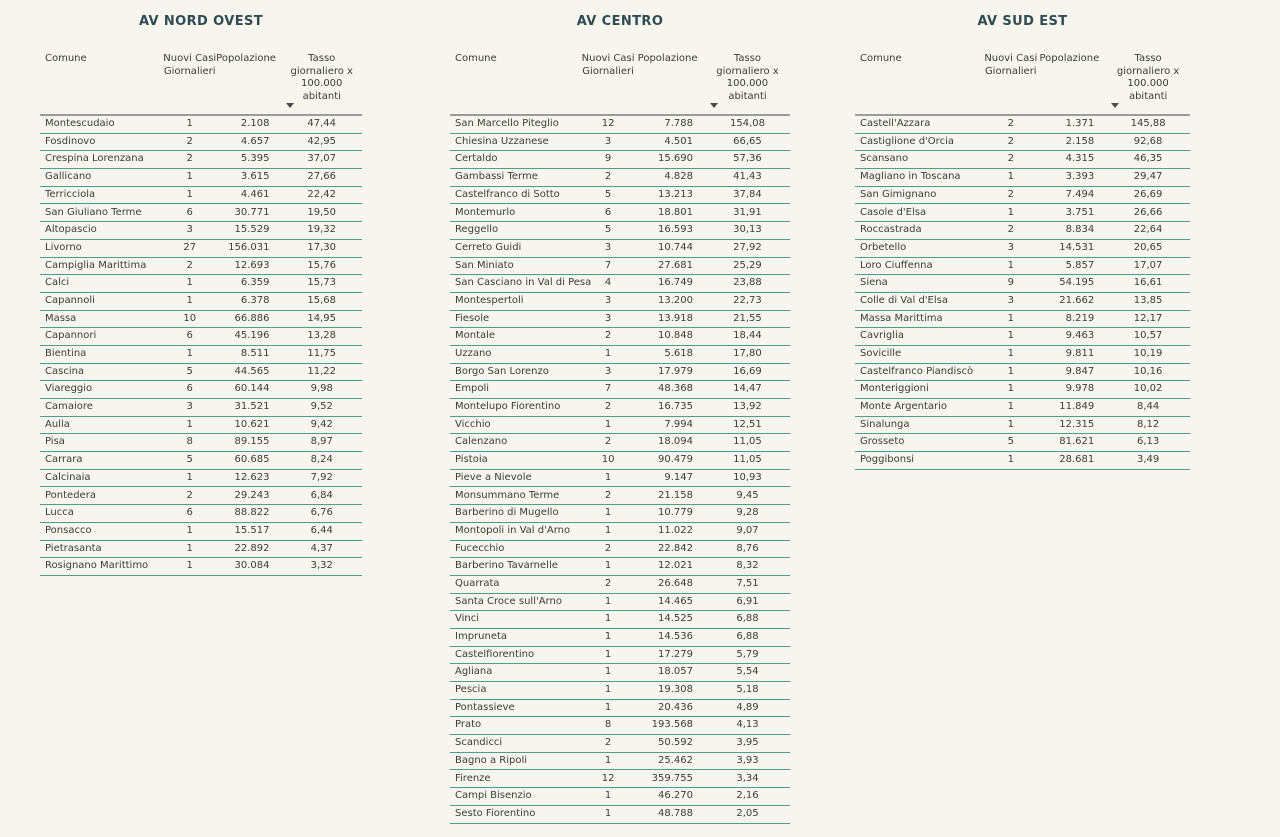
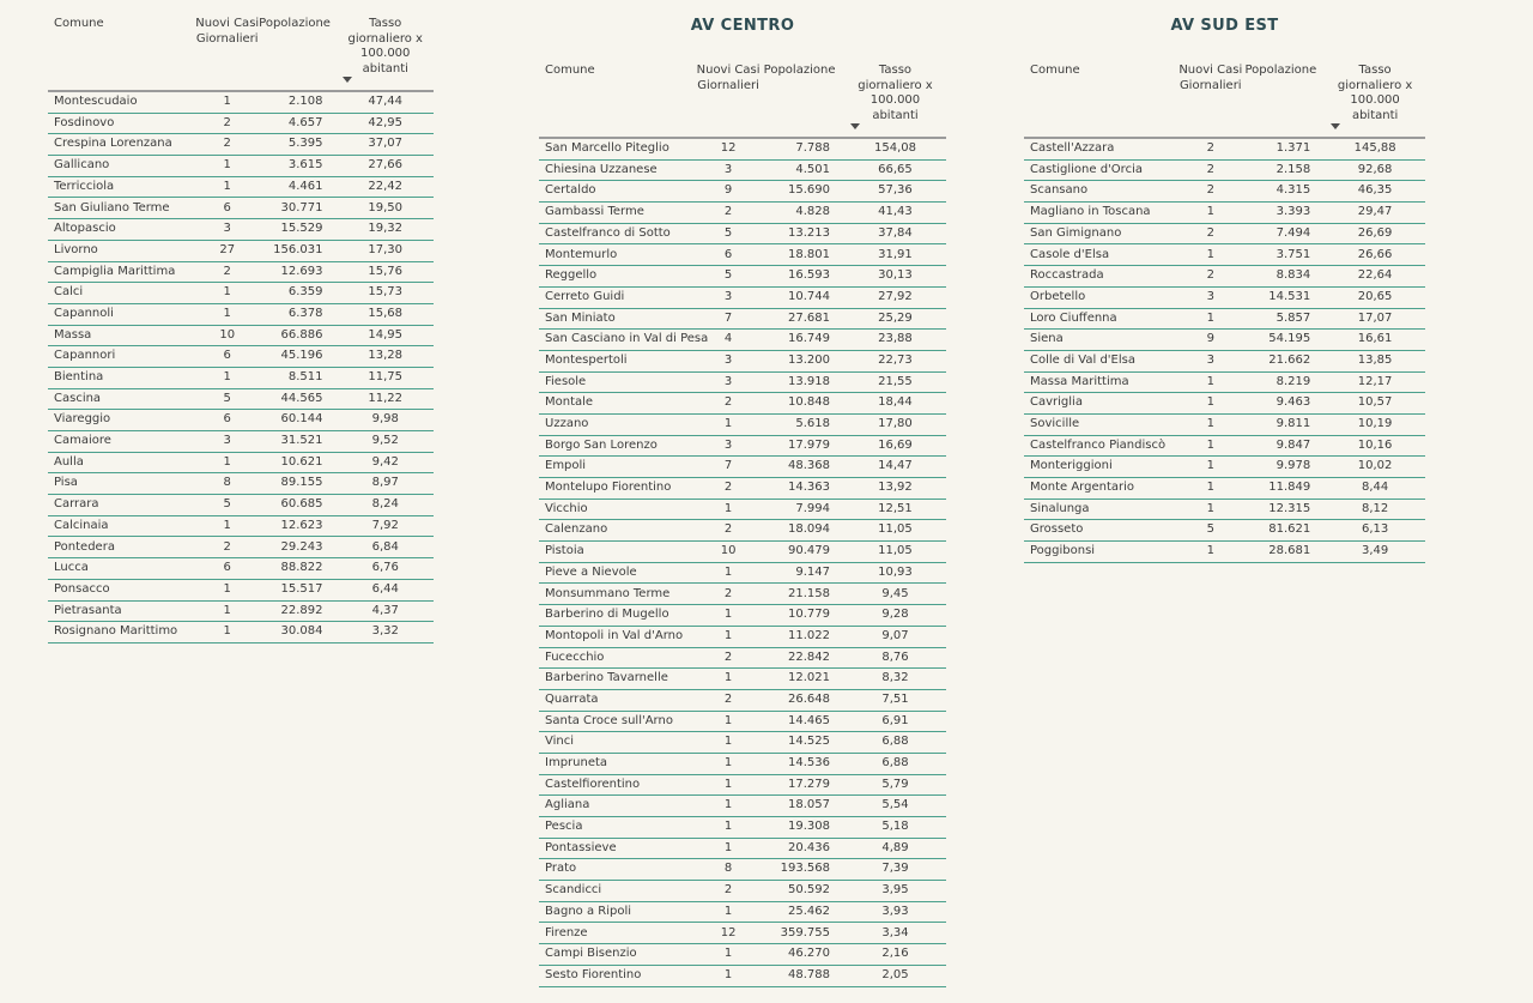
- AV NORD OVEST
  Comune
  Nuovi Casi Giornalieri
  Popolazione
  Tasso giornaliero x 100.000 abitanti
  Montescudaio
  1
  2.108
  47,44
  Fosdinovo
  2
  4.657
  42,95
  Crespina Lorenzana
  2
  5.395
  37,07
  Gallicano
  1
  3.615
  27,66
  Terricciola
  1
  4.461
  22,42
  San Giuliano Terme
  6
  30.771
  19,50
  Altopascio
  3
  15.529
  19,32
  Livorno
  27
  156.031
  17,30
  Campiglia Marittima
  2
  12.693
  15,76
  Calci
  1
  6.359
  15,73
  Capannoli
  1
  6.378
  15,68
  Massa
  10
  66.886
  14,95
  Capannori
  6
  45.196
  13,28
  Bientina
  1
  8.511
  11,75
  Cascina
  5
  44.565
  11,22
  Viareggio
  6
  60.144
  9,98
  Camaiore
  3
  31.521
  9,52
  Aulla
  1
  10.621
  9,42
  Pisa
  8
  89.155
  8,97
  Carrara
  5
  60.685
  8,24
  Calcinaia
  1
  12.623
  7,92
  Pontedera
  2
  29.243
  6,84
  Lucca
  6
  88.822
  6,76
  Ponsacco
  1
  15.517
  6,44
  Pietrasanta
  1
  22.892
  4,37
  Rosignano Marittimo
  1
  30.084
  3,32
  AV CENTRO
  Comune
  Nuovi Casi Giornalieri
  Popolazione
  Tasso giornaliero x 100.000 abitanti
  San Marcello Piteglio
  12
  7.788
  154,08
  Chiesina Uzzanese
  3
  4.501
  66,65
  Certaldo
  9
  15.690
  57,36
  Gambassi Terme
  2
  4.828
  41,43
  Castelfranco di Sotto
  5
  13.213
  37,84
  Montemurlo
  6
  18.801
  31,91
  Reggello
  5
  16.593
  30,13
  Cerreto Guidi
  3
  10.744
  27,92
  San Miniato
  7
  27.681
  25,29
  San Casciano in Val di Pesa
  4
  16.749
  23,88
  Montespertoli
  3
  13.200
  22,73
  Fiesole
  3
  13.918
  21,55
  Montale
  2
  10.848
  18,44
  Uzzano
  1
  5.618
  17,80
  Borgo San Lorenzo
  3
  17.979
  16,69
  Empoli
  7
  48.368
  14,47
  Montelupo Fiorentino
  2
- 16.735
+ 14.363
  13,92
  Vicchio
  1
  7.994
  12,51
  Calenzano
  2
  18.094
  11,05
  Pistoia
  10
  90.479
  11,05
  Pieve a Nievole
  1
  9.147
  10,93
  Monsummano Terme
  2
  21.158
  9,45
  Barberino di Mugello
  1
  10.779
  9,28
  Montopoli in Val d'Arno
  1
  11.022
  9,07
  Fucecchio
  2
  22.842
  8,76
  Barberino Tavarnelle
  1
  12.021
  8,32
  Quarrata
  2
  26.648
  7,51
  Santa Croce sull'Arno
  1
  14.465
  6,91
  Vinci
  1
  14.525
  6,88
  Impruneta
  1
  14.536
  6,88
  Castelfiorentino
  1
  17.279
  5,79
  Agliana
  1
  18.057
  5,54
  Pescia
  1
  19.308
  5,18
  Pontassieve
  1
  20.436
  4,89
  Prato
  8
  193.568
- 4,13
+ 7,39
  Scandicci
  2
  50.592
  3,95
  Bagno a Ripoli
  1
  25.462
  3,93
  Firenze
  12
  359.755
  3,34
  Campi Bisenzio
  1
  46.270
  2,16
  Sesto Fiorentino
  1
  48.788
  2,05
  AV SUD EST
  Comune
  Nuovi Casi Giornalieri
  Popolazione
  Tasso giornaliero x 100.000 abitanti
  Castell'Azzara
  2
  1.371
  145,88
  Castiglione d'Orcia
  2
  2.158
  92,68
  Scansano
  2
  4.315
  46,35
  Magliano in Toscana
  1
  3.393
  29,47
  San Gimignano
  2
  7.494
  26,69
  Casole d'Elsa
  1
  3.751
  26,66
  Roccastrada
  2
  8.834
  22,64
  Orbetello
  3
  14.531
  20,65
  Loro Ciuffenna
  1
  5.857
  17,07
  Siena
  9
  54.195
  16,61
  Colle di Val d'Elsa
  3
  21.662
  13,85
  Massa Marittima
  1
  8.219
  12,17
  Cavriglia
  1
  9.463
  10,57
  Sovicille
  1
  9.811
  10,19
  Castelfranco Piandiscò
  1
  9.847
  10,16
  Monteriggioni
  1
  9.978
  10,02
  Monte Argentario
  1
  11.849
  8,44
  Sinalunga
  1
  12.315
  8,12
  Grosseto
  5
  81.621
  6,13
  Poggibonsi
  1
  28.681
  3,49
